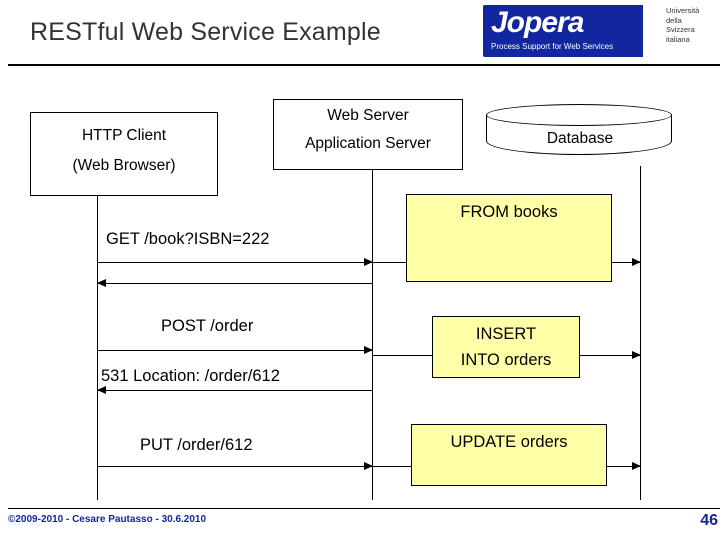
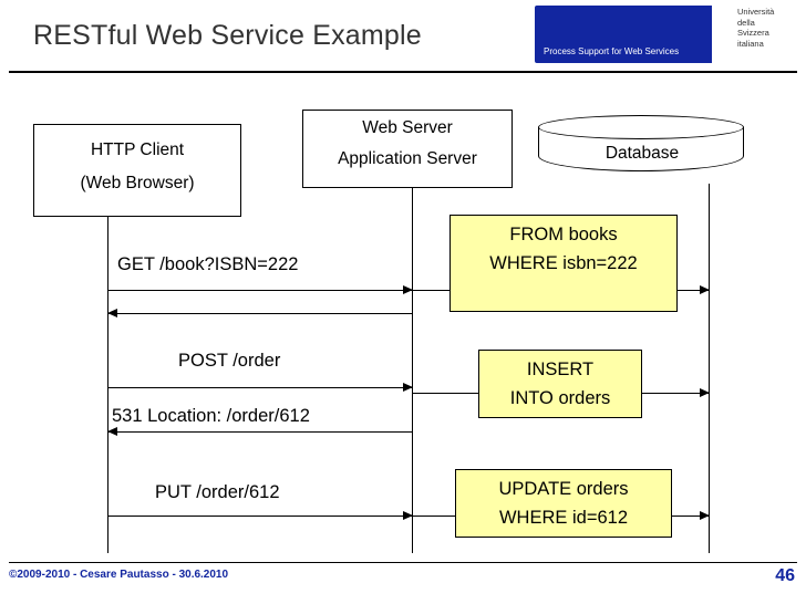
  RESTful Web Service Example
- Jopera
  Process Support for Web Services
  Università
  della
  Svizzera
  italiana
  HTTP Client
  (Web Browser)
  Web Server
  Application Server
  Database
  GET /book?ISBN=222
  POST /order
  531 Location: /order/612
  PUT /order/612
  FROM books
+ WHERE isbn=222
  INSERT
  INTO orders
  UPDATE orders
+ WHERE id=612
  ©2009-2010 - Cesare Pautasso - 30.6.2010
  46
